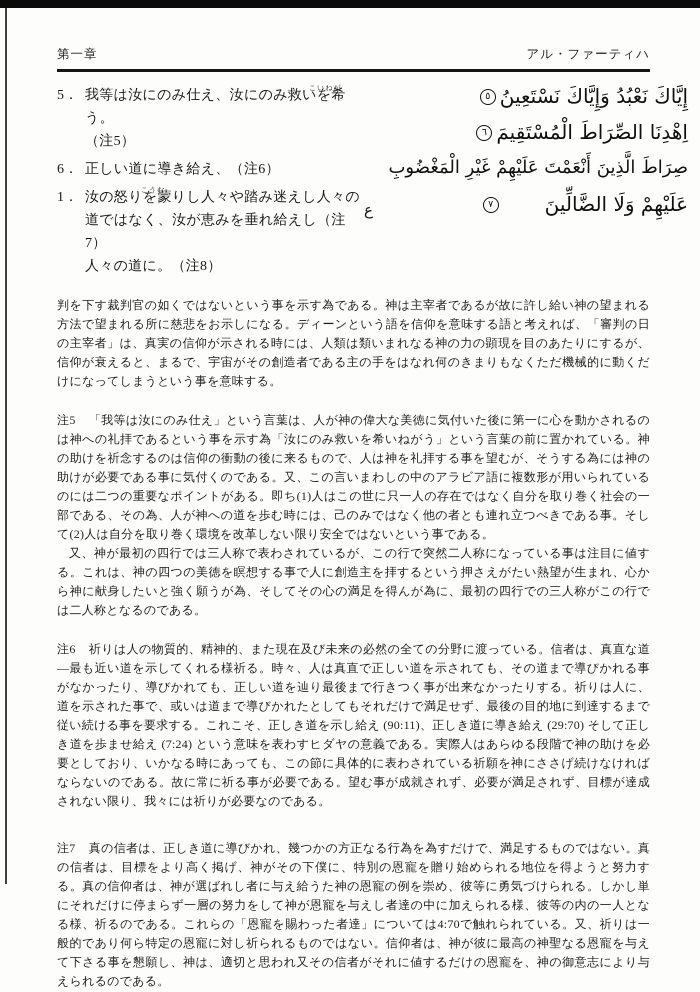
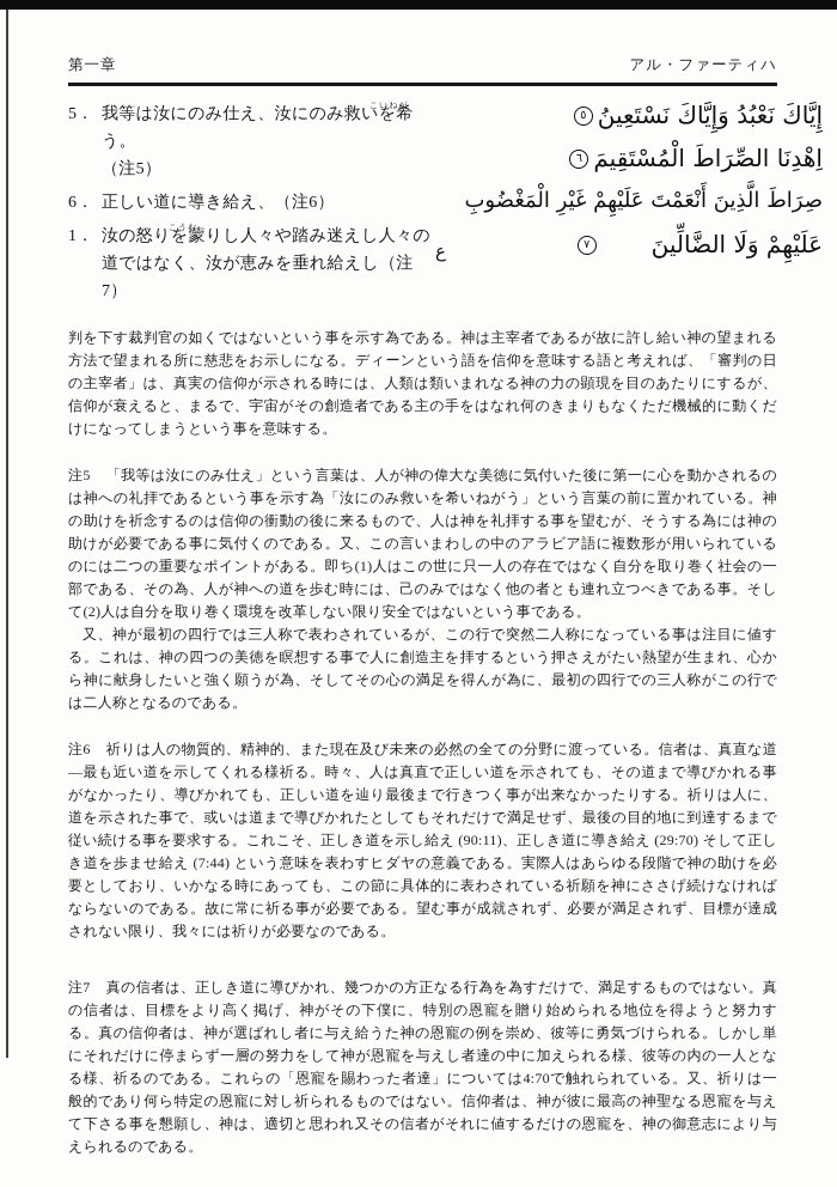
  第一章
  アル・ファーティハ
  5．
  こいねが
  我等は汝にのみ仕え、汝にのみ救いを希う。
  （注5）
  6．
  正しい道に導き給え、（注6）
  1．
  こうむ
  汝の怒りを蒙りし人々や踏み迷えし人々の
  道ではなく、汝が恵みを垂れ給えし（注7）
- 人々の道に。（注8）
  إِيَّاكَ نَعْبُدُ وَإِيَّاكَ نَسْتَعِينُ٥
  اِهْدِنَا الصِّرَاطَ الْمُسْتَقِيمَ٦
  صِرَاطَ الَّذِينَ أَنْعَمْتَ عَلَيْهِمْ غَيْرِ الْمَغْضُوبِ
  ع
  عَلَيْهِمْ وَلَا الضَّالِّينَ٧
  判を下す裁判官の如くではないという事を示す為である。神は主宰者であるが故に許し給い神の望まれる方法で望まれる所に慈悲をお示しになる。ディーンという語を信仰を意味する語と考えれば、「審判の日の主宰者」は、真実の信仰が示される時には、人類は類いまれなる神の力の顕現を目のあたりにするが、信仰が衰えると、まるで、宇宙がその創造者である主の手をはなれ何のきまりもなくただ機械的に動くだけになってしまうという事を意味する。
  注5 「我等は汝にのみ仕え」という言葉は、人が神の偉大な美徳に気付いた後に第一に心を動かされるのは神への礼拝であるという事を示す為「汝にのみ救いを希いねがう」という言葉の前に置かれている。神の助けを祈念するのは信仰の衝動の後に来るもので、人は神を礼拝する事を望むが、そうする為には神の助けが必要である事に気付くのである。又、この言いまわしの中のアラビア語に複数形が用いられているのには二つの重要なポイントがある。即ち(1)人はこの世に只一人の存在ではなく自分を取り巻く社会の一部である、その為、人が神への道を歩む時には、己のみではなく他の者とも連れ立つべきである事。そして(2)人は自分を取り巻く環境を改革しない限り安全ではないという事である。
  又、神が最初の四行では三人称で表わされているが、この行で突然二人称になっている事は注目に値する。これは、神の四つの美徳を瞑想する事で人に創造主を拝するという押さえがたい熱望が生まれ、心から神に献身したいと強く願うが為、そしてその心の満足を得んが為に、最初の四行での三人称がこの行では二人称となるのである。
- 注6 祈りは人の物質的、精神的、また現在及び未来の必然の全ての分野に渡っている。信者は、真直な道―最も近い道を示してくれる様祈る。時々、人は真直で正しい道を示されても、その道まで導びかれる事がなかったり、導びかれても、正しい道を辿り最後まで行きつく事が出来なかったりする。祈りは人に、道を示された事で、或いは道まで導びかれたとしてもそれだけで満足せず、最後の目的地に到達するまで従い続ける事を要求する。これこそ、正しき道を示し給え (90:11)、正しき道に導き給え (29:70) そして正しき道を歩ませ給え (7:24) という意味を表わすヒダヤの意義である。実際人はあらゆる段階で神の助けを必要としており、いかなる時にあっても、この節に具体的に表わされている祈願を神にささげ続けなければならないのである。故に常に祈る事が必要である。望む事が成就されず、必要が満足されず、目標が達成されない限り、我々には祈りが必要なのである。
+ 注6 祈りは人の物質的、精神的、また現在及び未来の必然の全ての分野に渡っている。信者は、真直な道―最も近い道を示してくれる様祈る。時々、人は真直で正しい道を示されても、その道まで導びかれる事がなかったり、導びかれても、正しい道を辿り最後まで行きつく事が出来なかったりする。祈りは人に、道を示された事で、或いは道まで導びかれたとしてもそれだけで満足せず、最後の目的地に到達するまで従い続ける事を要求する。これこそ、正しき道を示し給え (90:11)、正しき道に導き給え (29:70) そして正しき道を歩ませ給え (7:44) という意味を表わすヒダヤの意義である。実際人はあらゆる段階で神の助けを必要としており、いかなる時にあっても、この節に具体的に表わされている祈願を神にささげ続けなければならないのである。故に常に祈る事が必要である。望む事が成就されず、必要が満足されず、目標が達成されない限り、我々には祈りが必要なのである。
  注7 真の信者は、正しき道に導びかれ、幾つかの方正なる行為を為すだけで、満足するものではない。真の信者は、目標をより高く掲げ、神がその下僕に、特別の恩寵を贈り始められる地位を得ようと努力する。真の信仰者は、神が選ばれし者に与え給うた神の恩寵の例を崇め、彼等に勇気づけられる。しかし単にそれだけに停まらず一層の努力をして神が恩寵を与えし者達の中に加えられる様、彼等の内の一人となる様、祈るのである。これらの「恩寵を賜わった者達」については4:70で触れられている。又、祈りは一般的であり何ら特定の恩寵に対し祈られるものではない。信仰者は、神が彼に最高の神聖なる恩寵を与えて下さる事を懇願し、神は、適切と思われ又その信者がそれに値するだけの恩寵を、神の御意志により与えられるのである。
